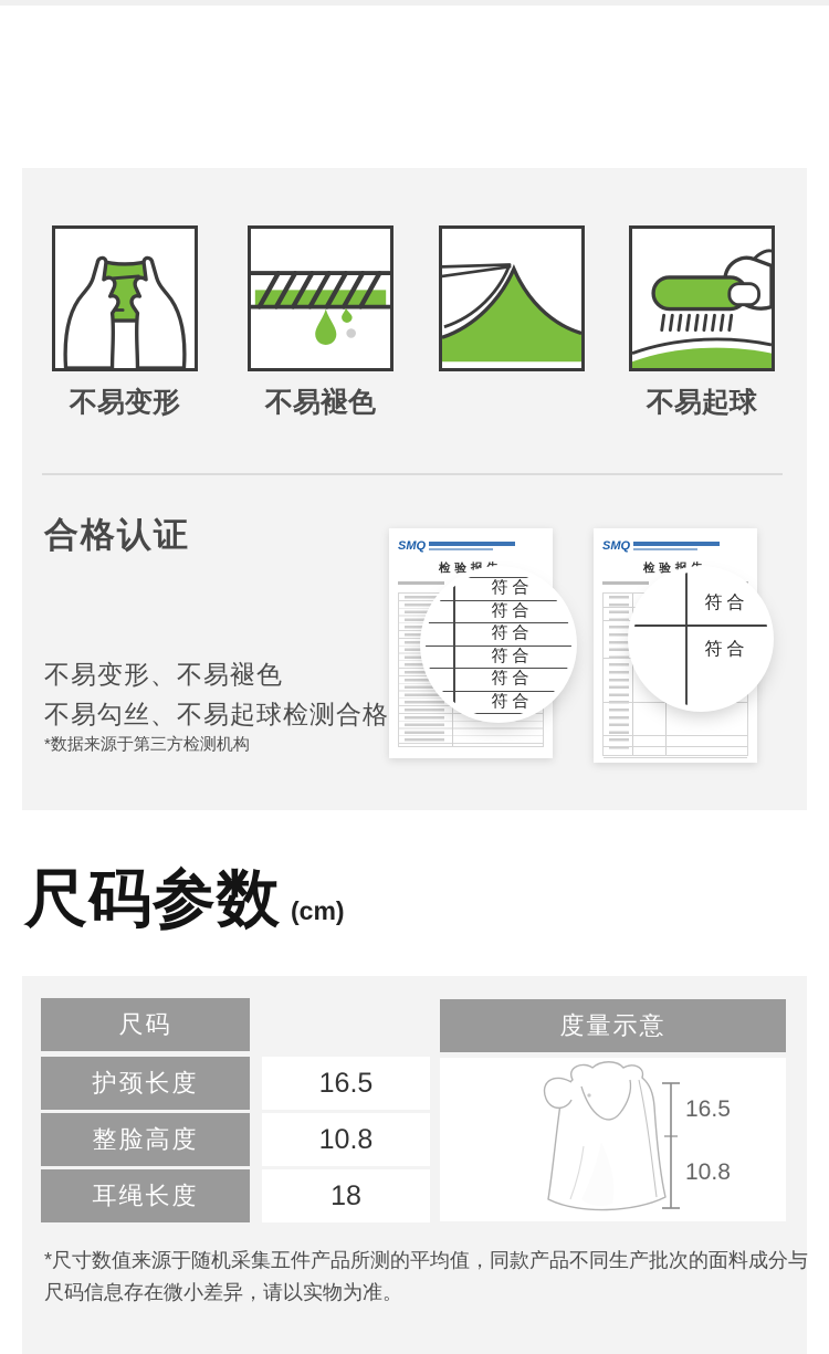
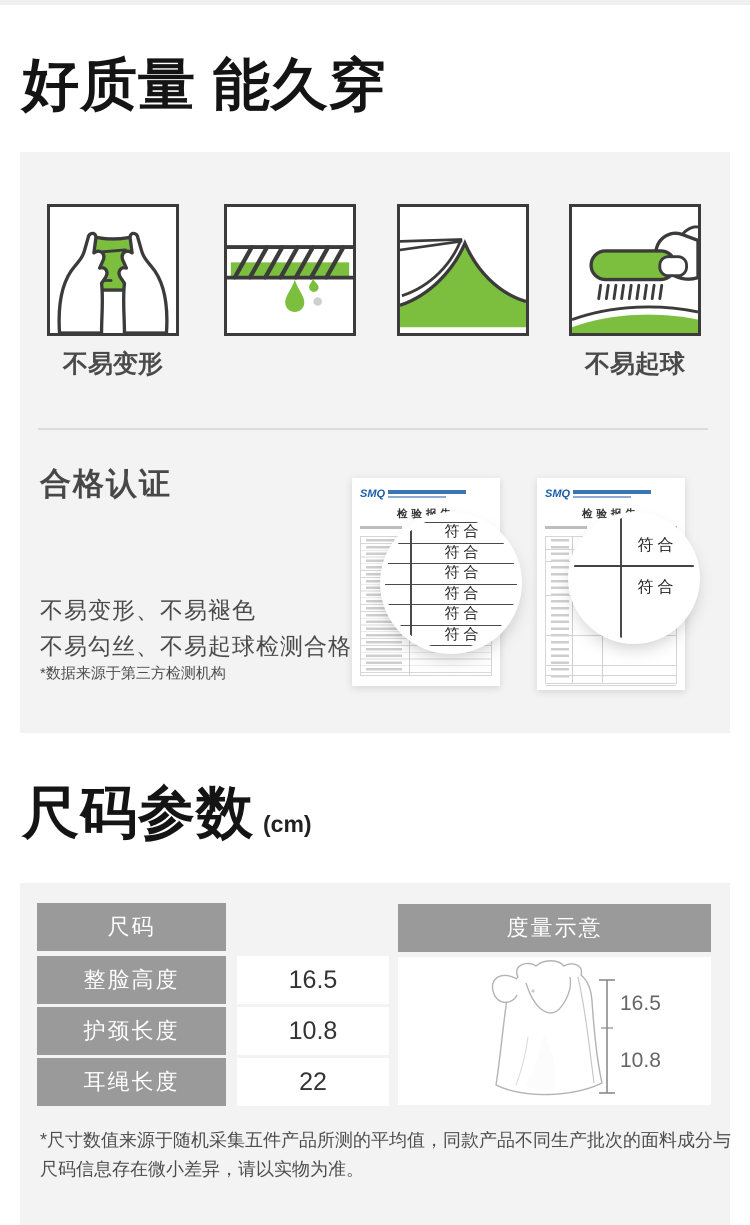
+ 好质量 能久穿
  不易变形
- 不易褪色
  不易起球
  合格认证
  不易变形、不易褪色
  不易勾丝、不易起球检测合格
  *数据来源于第三方检测机构
  SMQ
  检验报告
  SMQ
  检验报告
  符合
  符合
  符合
  符合
  符合
  符合
  符合
  符合
  尺码参数 (cm)
  尺码
- 护颈长度
+ 整脸高度
  16.5
- 整脸高度
+ 护颈长度
  10.8
  耳绳长度
- 18
+ 22
  度量示意
  16.5
  10.8
  *尺寸数值来源于随机采集五件产品所测的平均值，同款产品不同生产批次的面料成分与尺码信息存在微小差异，请以实物为准。
